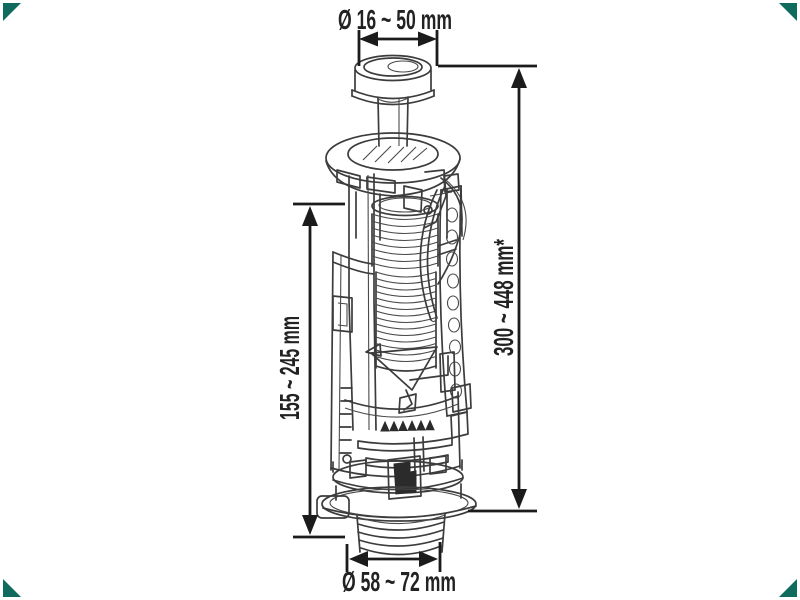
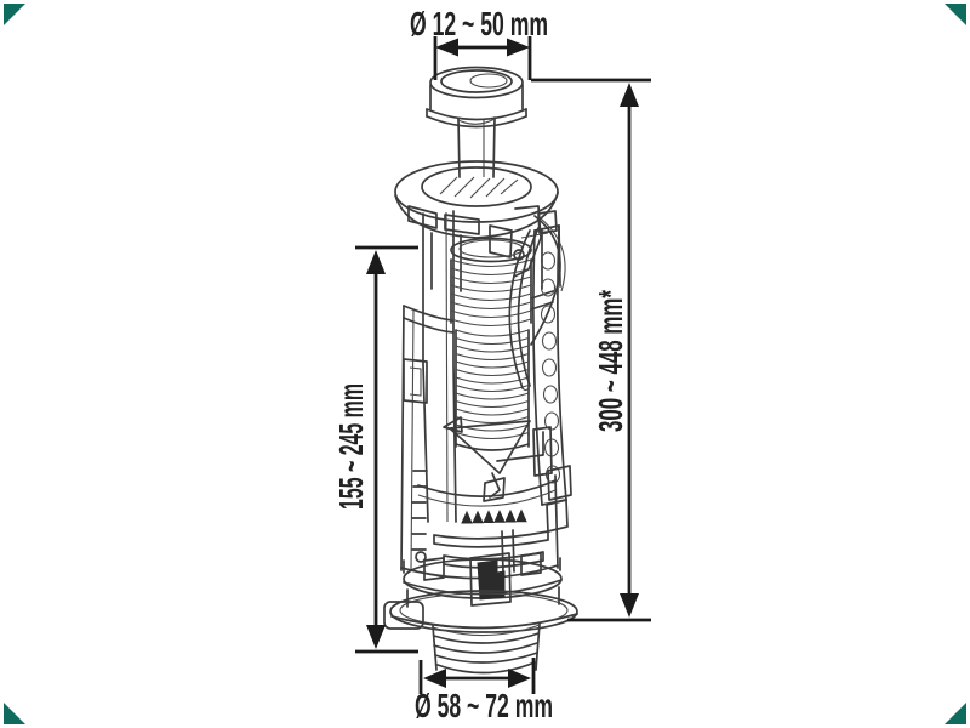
- Ø 16 ~ 50 mm
+ Ø 12 ~ 50 mm
  Ø 58 ~ 72 mm
